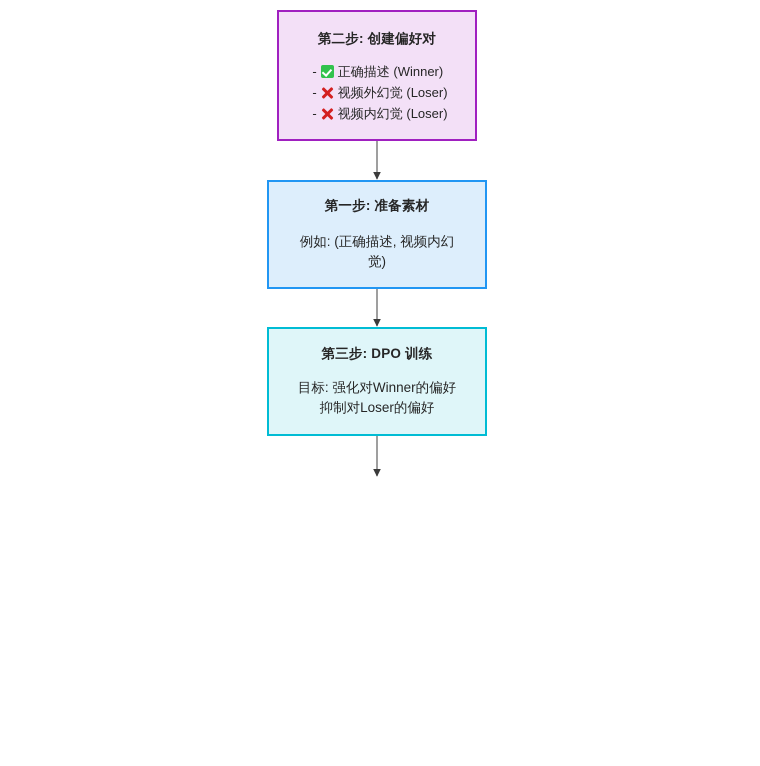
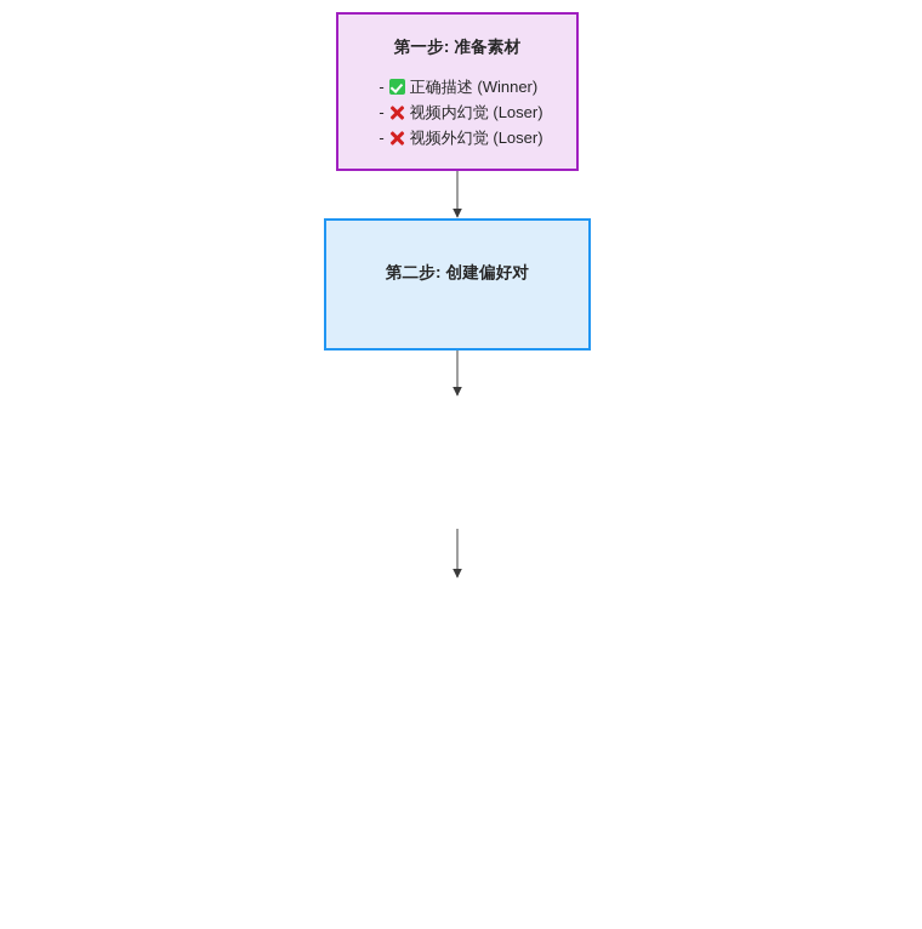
- 第二步: 创建偏好对
+ 第一步: 准备素材
  -
  正确描述 (Winner)
  -
- 视频外幻觉 (Loser)
+ 视频内幻觉 (Loser)
  -
- 视频内幻觉 (Loser)
+ 视频外幻觉 (Loser)
- 第一步: 准备素材
+ 第二步: 创建偏好对
- 例如: (正确描述, 视频内幻
- 觉)
- 第三步: DPO 训练
- 目标: 强化对Winner的偏好
- 抑制对Loser的偏好
